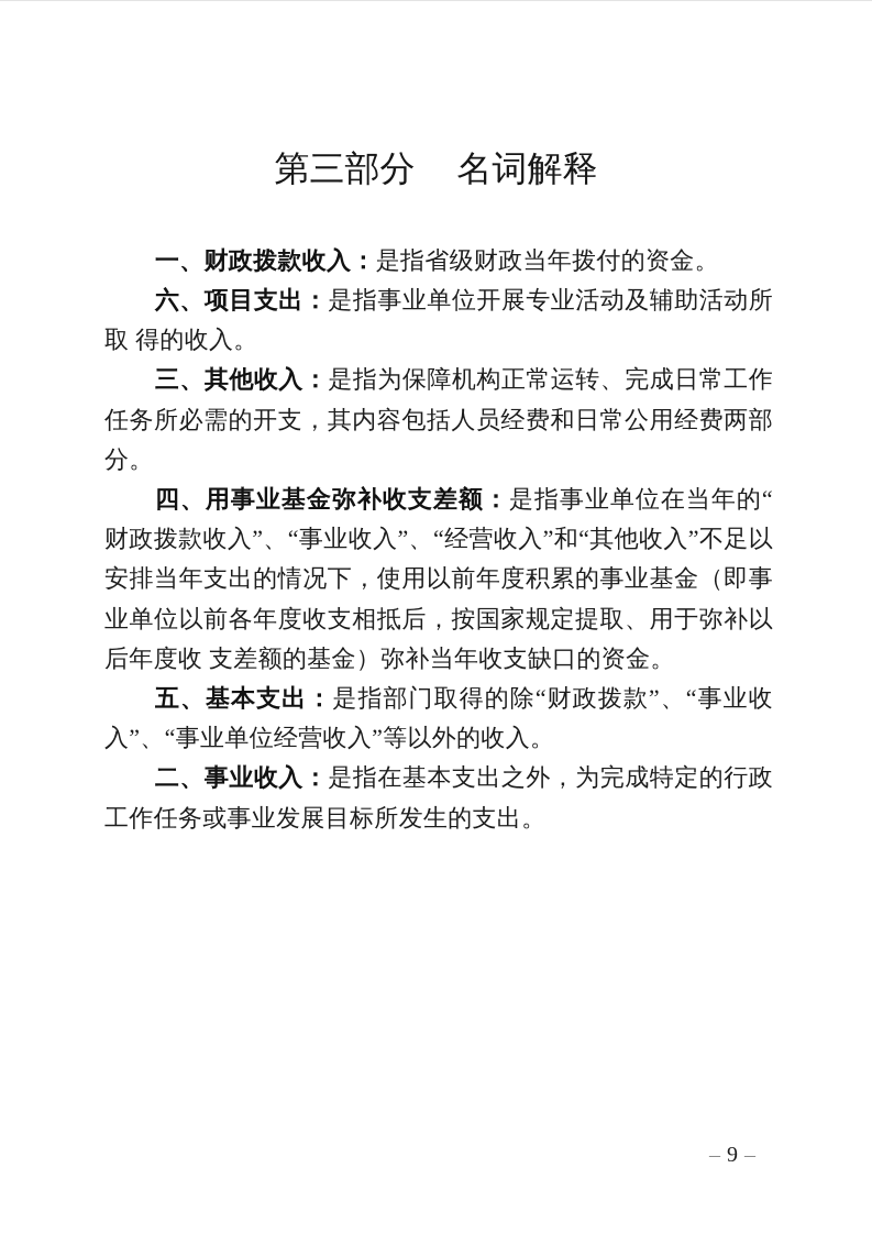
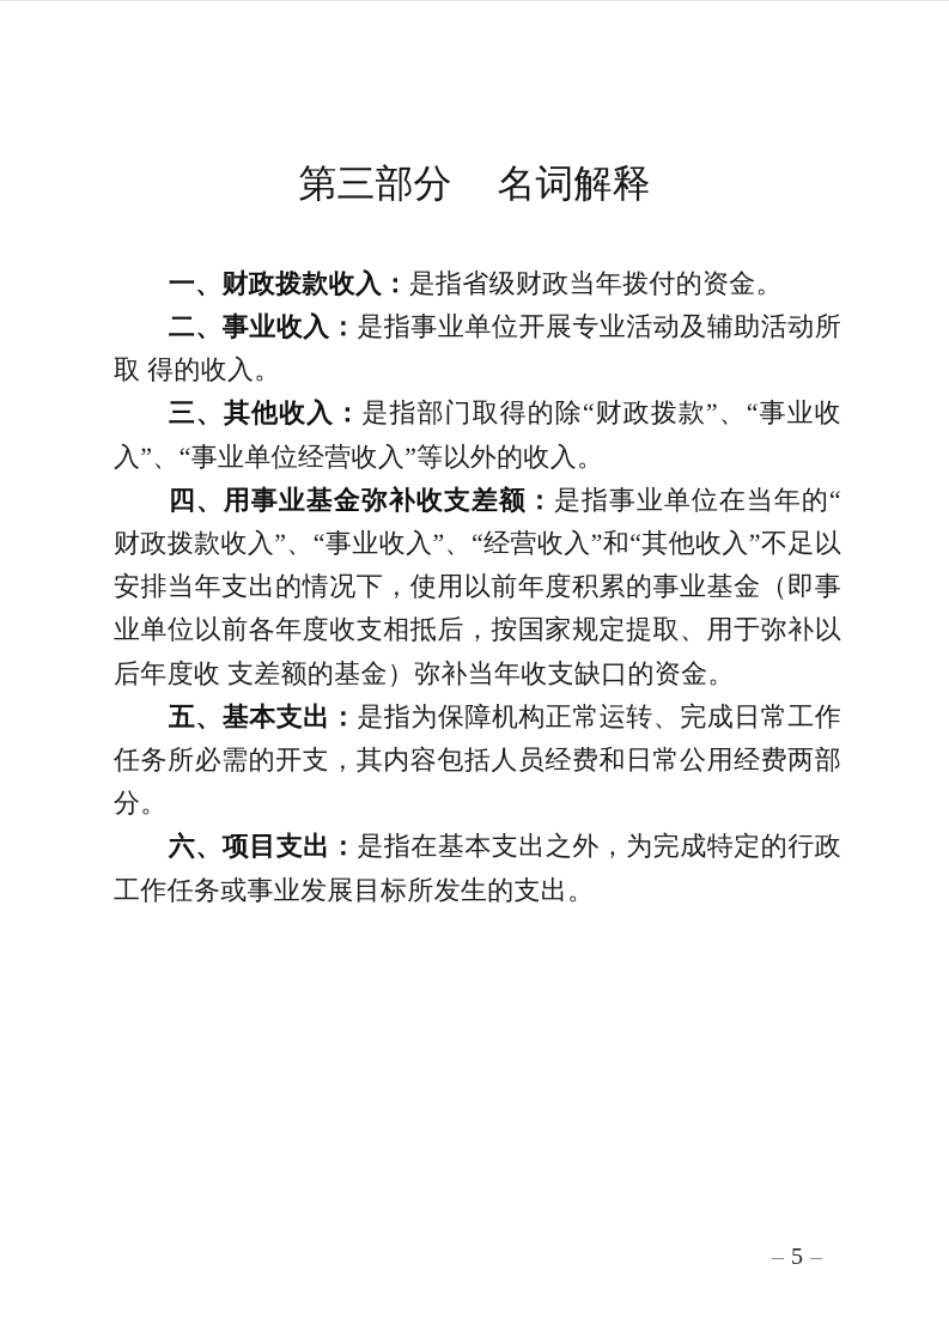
  第三部分
  名词解释
  一、财政拨款收入：是指省级财政当年拨付的资金。
- 六、项目支出：是指事业单位开展专业活动及辅助活动所取 得的收入。
+ 二、事业收入：是指事业单位开展专业活动及辅助活动所取 得的收入。
- 三、其他收入：是指为保障机构正常运转、完成日常工作任务所必需的开支，其内容包括人员经费和日常公用经费两部分。
+ 三、其他收入：是指部门取得的除“财政拨款”、“事业收入”、“事业单位经营收入”等以外的收入。
  四、用事业基金弥补收支差额：是指事业单位在当年的“财政拨款收入”、“事业收入”、“经营收入”和“其他收入”不足以安排当年支出的情况下，使用以前年度积累的事业基金（即事业单位以前各年度收支相抵后，按国家规定提取、用于弥补以后年度收 支差额的基金）弥补当年收支缺口的资金。
- 五、基本支出：是指部门取得的除“财政拨款”、“事业收入”、“事业单位经营收入”等以外的收入。
+ 五、基本支出：是指为保障机构正常运转、完成日常工作任务所必需的开支，其内容包括人员经费和日常公用经费两部分。
- 二、事业收入：是指在基本支出之外，为完成特定的行政工作任务或事业发展目标所发生的支出。
+ 六、项目支出：是指在基本支出之外，为完成特定的行政工作任务或事业发展目标所发生的支出。
- – 9 –
+ – 5 –
